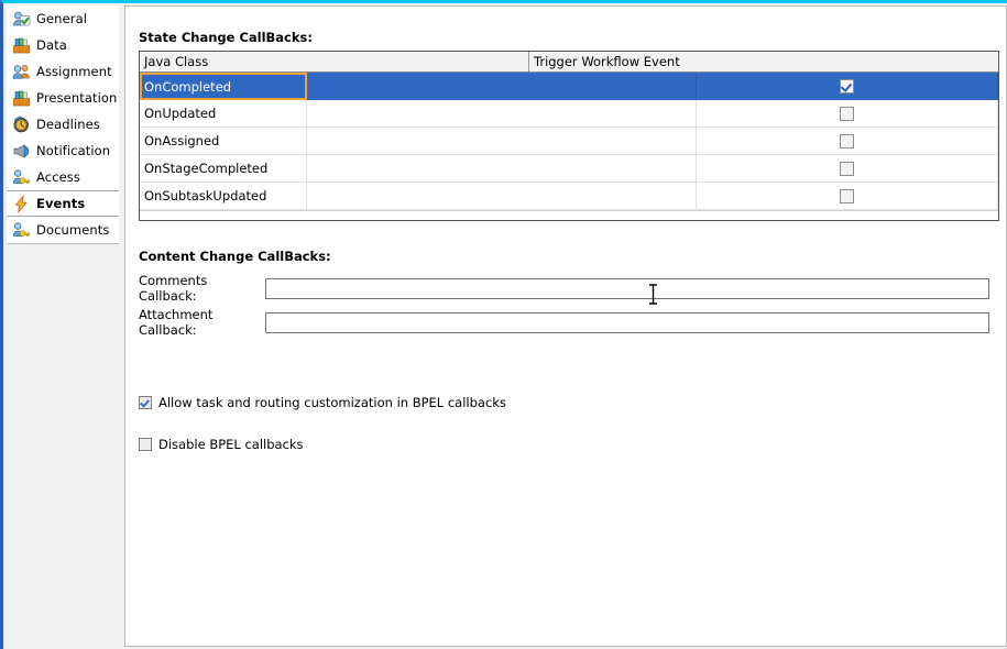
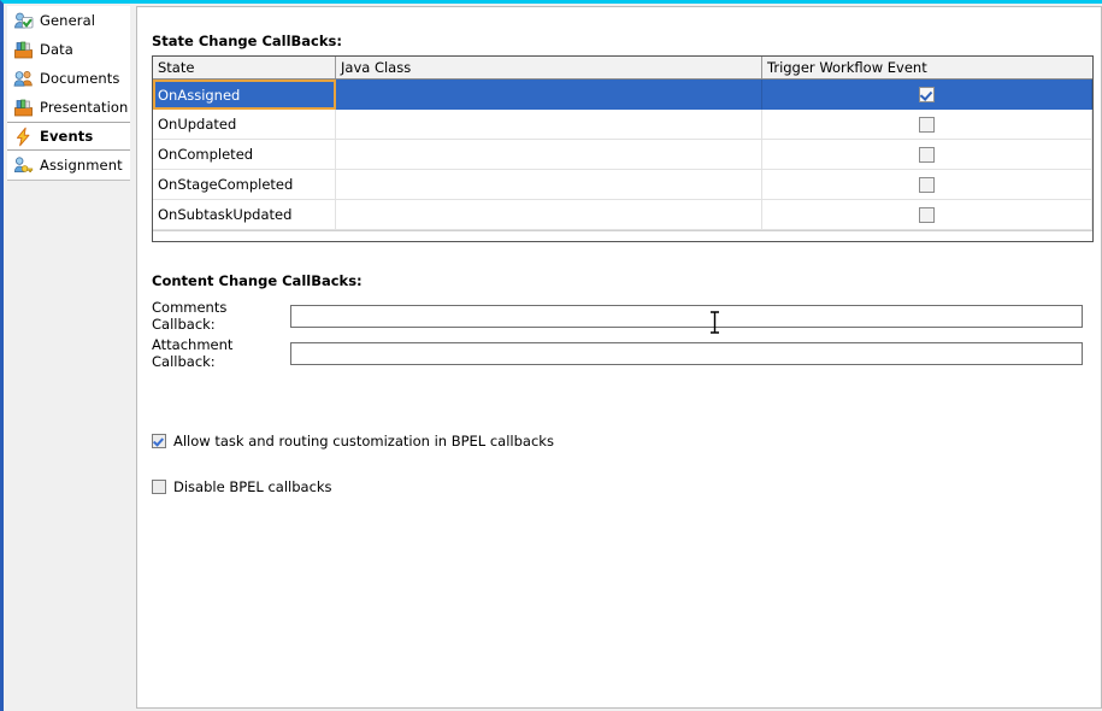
  General
  Data
- Assignment
+ Documents
  Presentation
- Deadlines
- Notification
- Access
  Events
- Documents
+ Assignment
  State Change CallBacks:
+ State
  Java Class
  Trigger Workflow Event
- OnCompleted
+ OnAssigned
  OnUpdated
- OnAssigned
+ OnCompleted
  OnStageCompleted
  OnSubtaskUpdated
  Content Change CallBacks:
  Comments Callback:
  Attachment Callback:
  Allow task and routing customization in BPEL callbacks
  Disable BPEL callbacks
